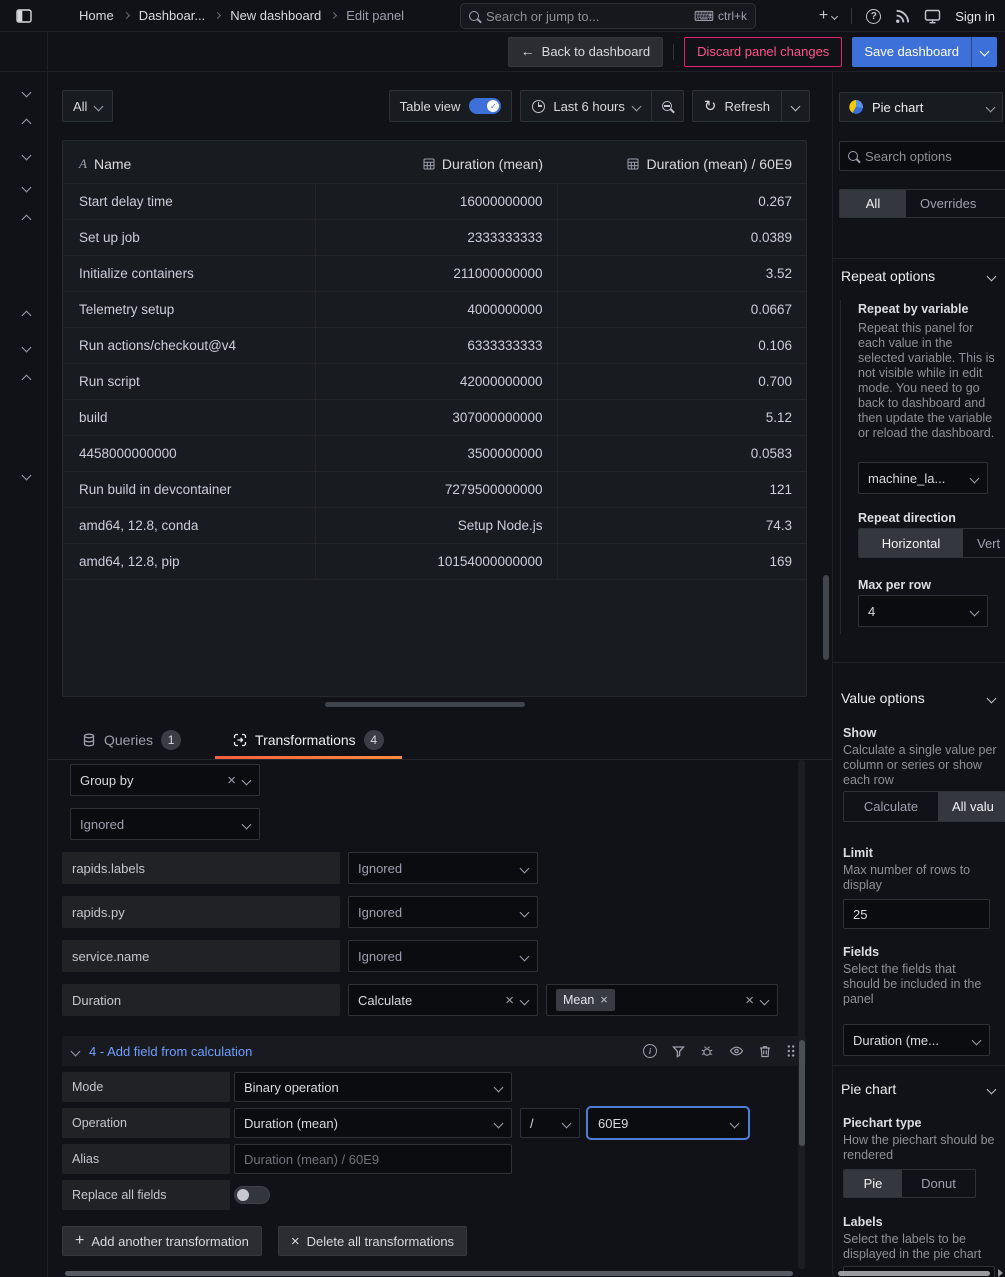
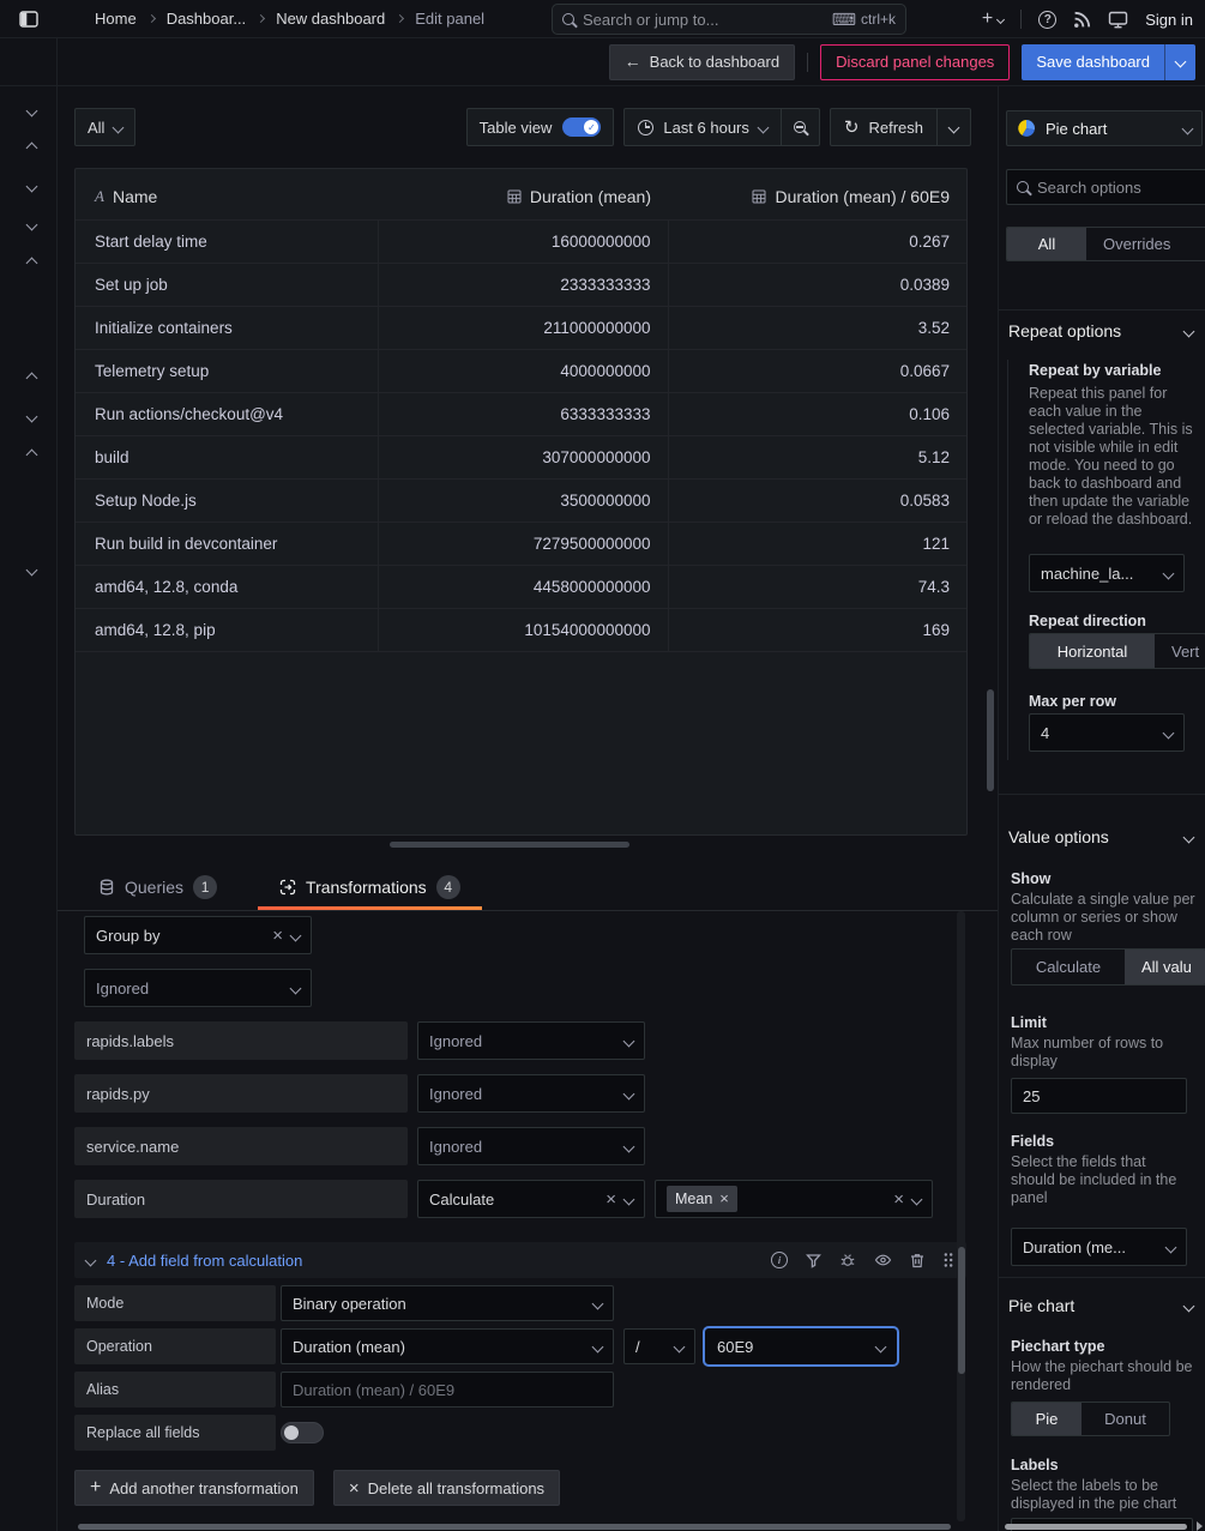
  Home
  Dashboar...
  New dashboard
  Edit panel
  Search or jump to...
  ctrl+k
  Sign in
  Back to dashboard
  Discard panel changes
  Save dashboard
  All
  Table view
  ✓
  Last 6 hours
  Refresh
  A Name	Duration (mean)	Duration (mean) / 60E9
  Start delay time	16000000000	0.267
  Set up job	2333333333	0.0389
  Initialize containers	211000000000	3.52
  Telemetry setup	4000000000	0.0667
  Run actions/checkout@v4	6333333333	0.106
- Run script	42000000000	0.700
  build	307000000000	5.12
- 4458000000000	3500000000	0.0583
+ Setup Node.js	3500000000	0.0583
  Run build in devcontainer	7279500000000	121
- amd64, 12.8, conda	Setup Node.js	74.3
+ amd64, 12.8, conda	4458000000000	74.3
  amd64, 12.8, pip	10154000000000	169
  Queries
  1
  Transformations
  4
  Group by
  Ignored
  rapids.labels
  Ignored
  rapids.py
  Ignored
  service.name
  Ignored
  Duration
  Calculate
  Mean
  4 - Add field from calculation
  i
  Mode
  Binary operation
  Operation
  Duration (mean)
  /
  60E9
  Alias
  Duration (mean) / 60E9
  Replace all fields
  Add another transformation
  Delete all transformations
  Pie chart
  Search options
  All
  Overrides
  Repeat options
  Repeat by variable
  Repeat this panel for each value in the selected variable. This is not visible while in edit mode. You need to go back to dashboard and then update the variable or reload the dashboard.
  machine_la...
  Repeat direction
  Horizontal
  Vert
  Max per row
  4
  Value options
  Show
  Calculate a single value per column or series or show each row
  Calculate
  All valu
  Limit
  Max number of rows to display
  25
  Fields
  Select the fields that should be included in the panel
  Duration (me...
  Pie chart
  Piechart type
  How the piechart should be rendered
  Pie
  Donut
  Labels
  Select the labels to be displayed in the pie chart
